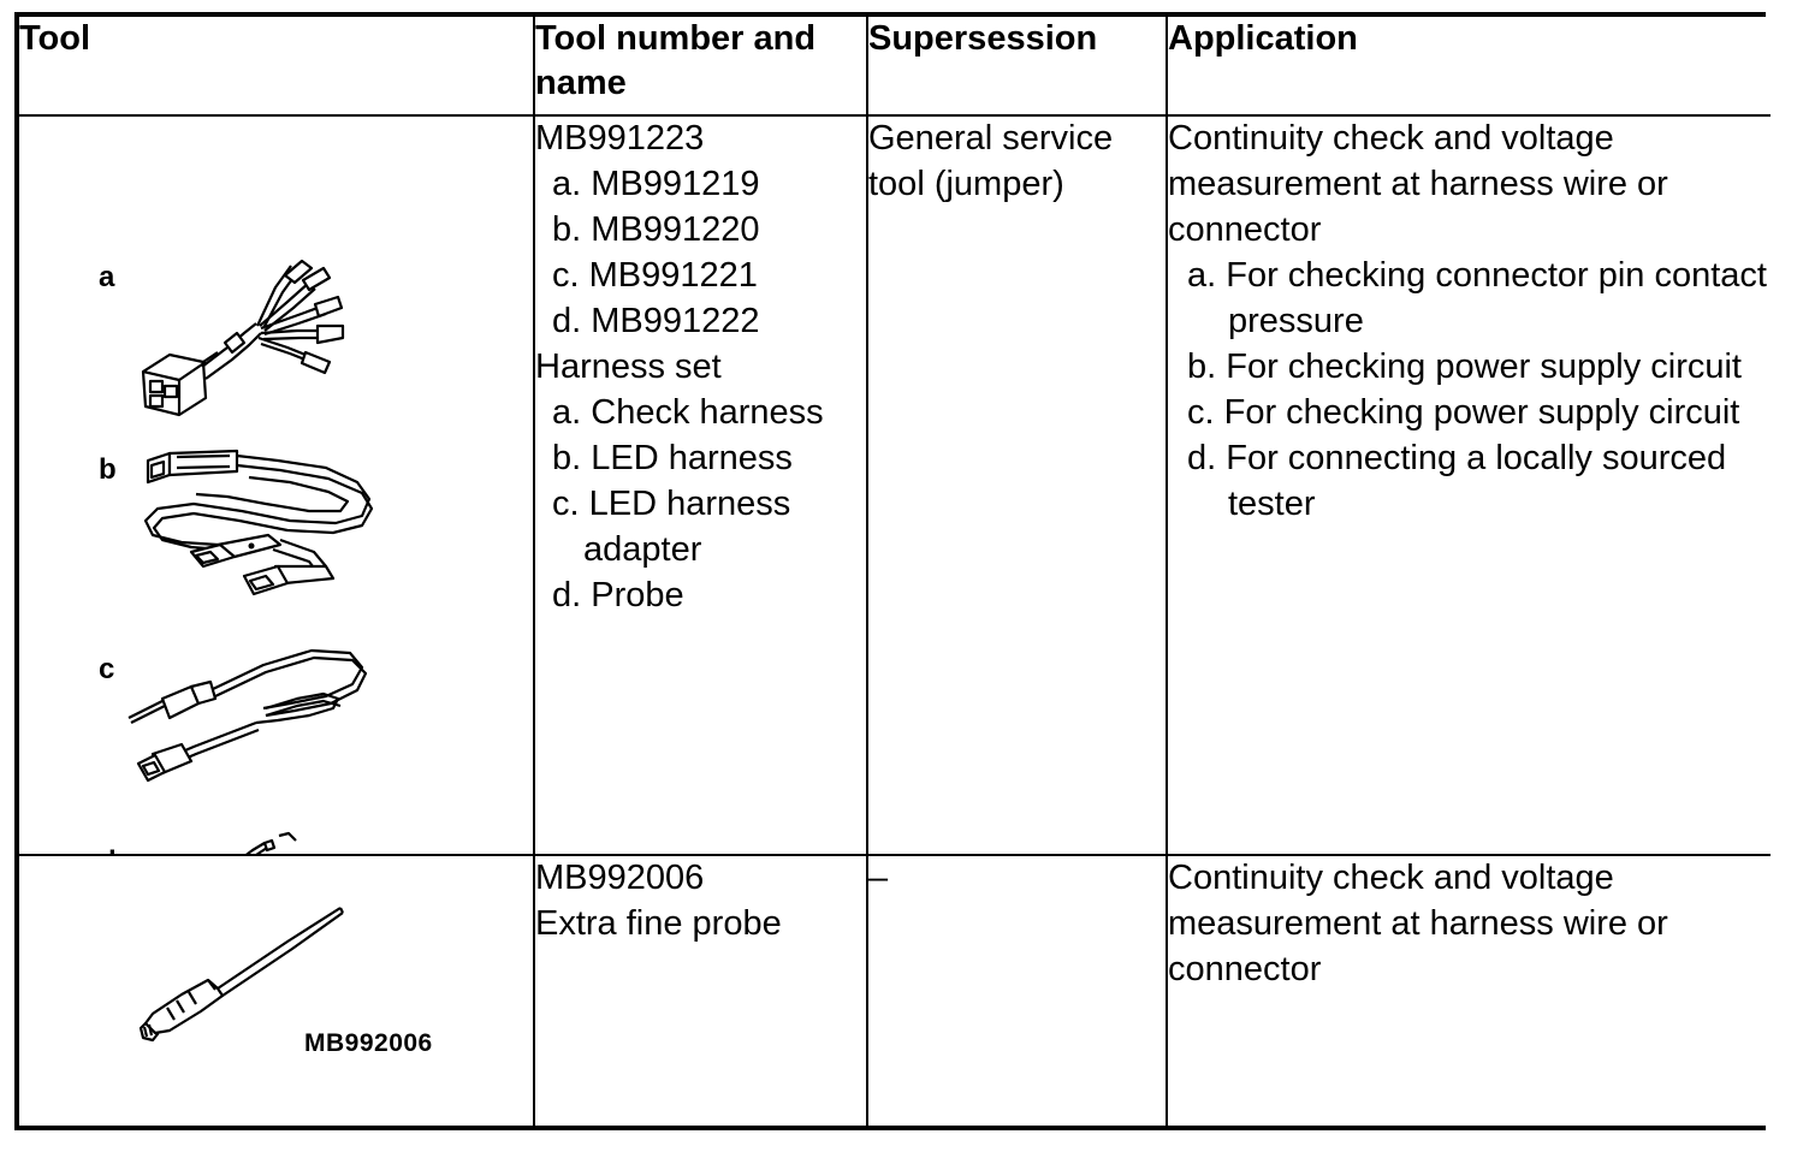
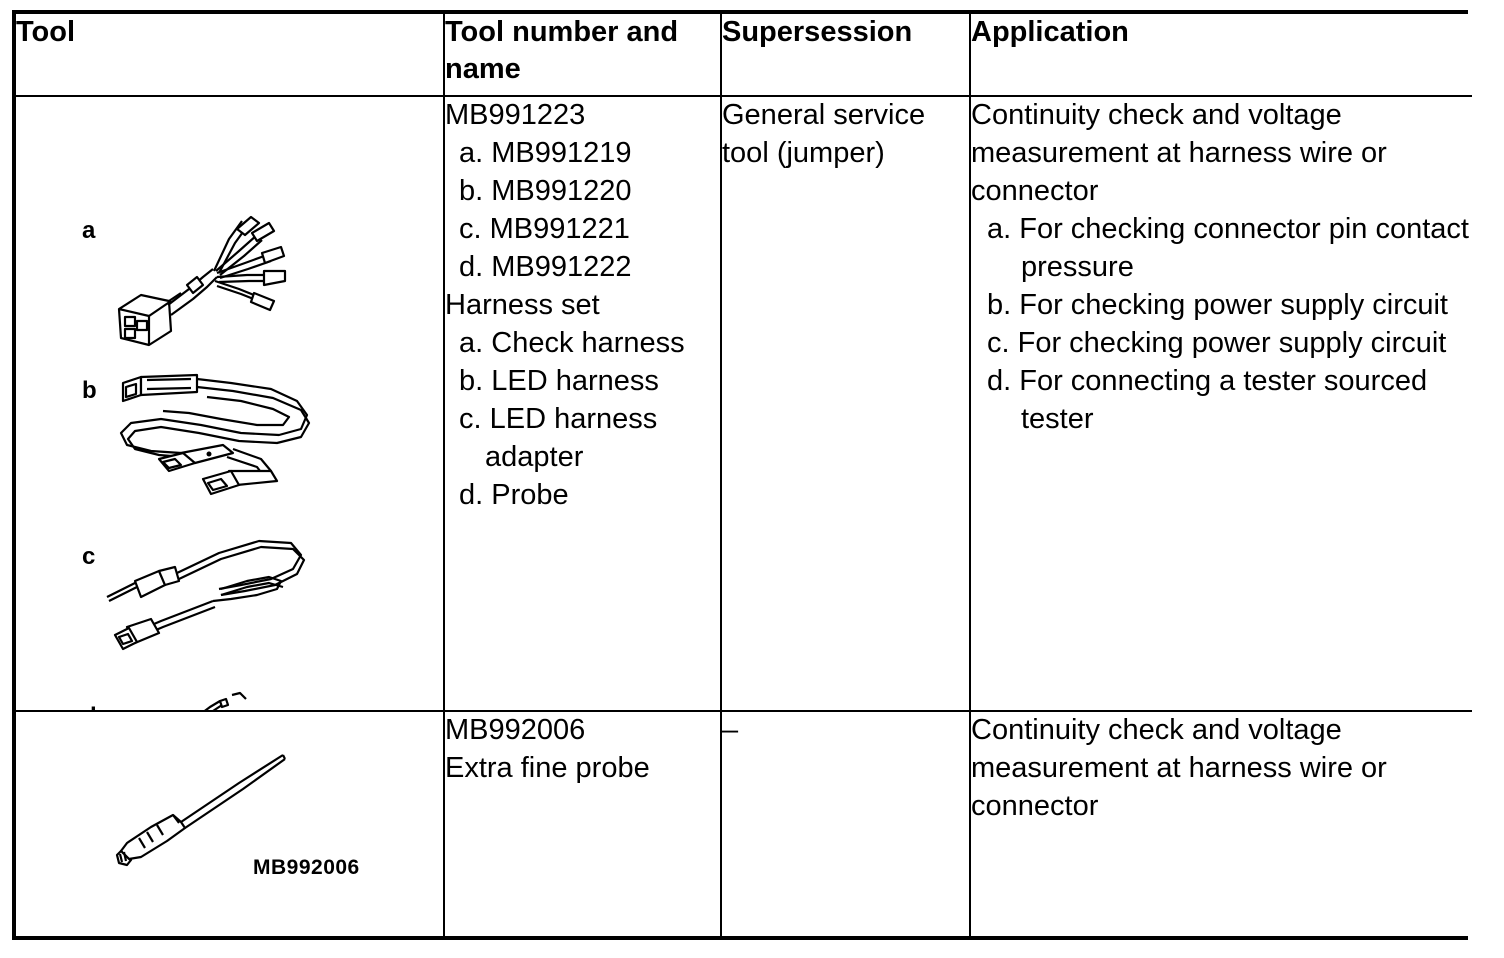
  Tool	Tool number and name	Supersession	Application
- a b c	MB991223 a. MB991219 b. MB991220 c. MB991221 d. MB991222 Harness set a. Check harness b. LED harness c. LED harness adapter d. Probe	General service tool (jumper)	Continuity check and voltage measurement at harness wire or connector a. For checking connector pin contact pressure b. For checking power supply circuit c. For checking power supply circuit d. For connecting a locally sourced tester
+ a b c	MB991223 a. MB991219 b. MB991220 c. MB991221 d. MB991222 Harness set a. Check harness b. LED harness c. LED harness adapter d. Probe	General service tool (jumper)	Continuity check and voltage measurement at harness wire or connector a. For checking connector pin contact pressure b. For checking power supply circuit c. For checking power supply circuit d. For connecting a tester sourced tester
  MB992006	MB992006 Extra fine probe	–	Continuity check and voltage measurement at harness wire or connector
